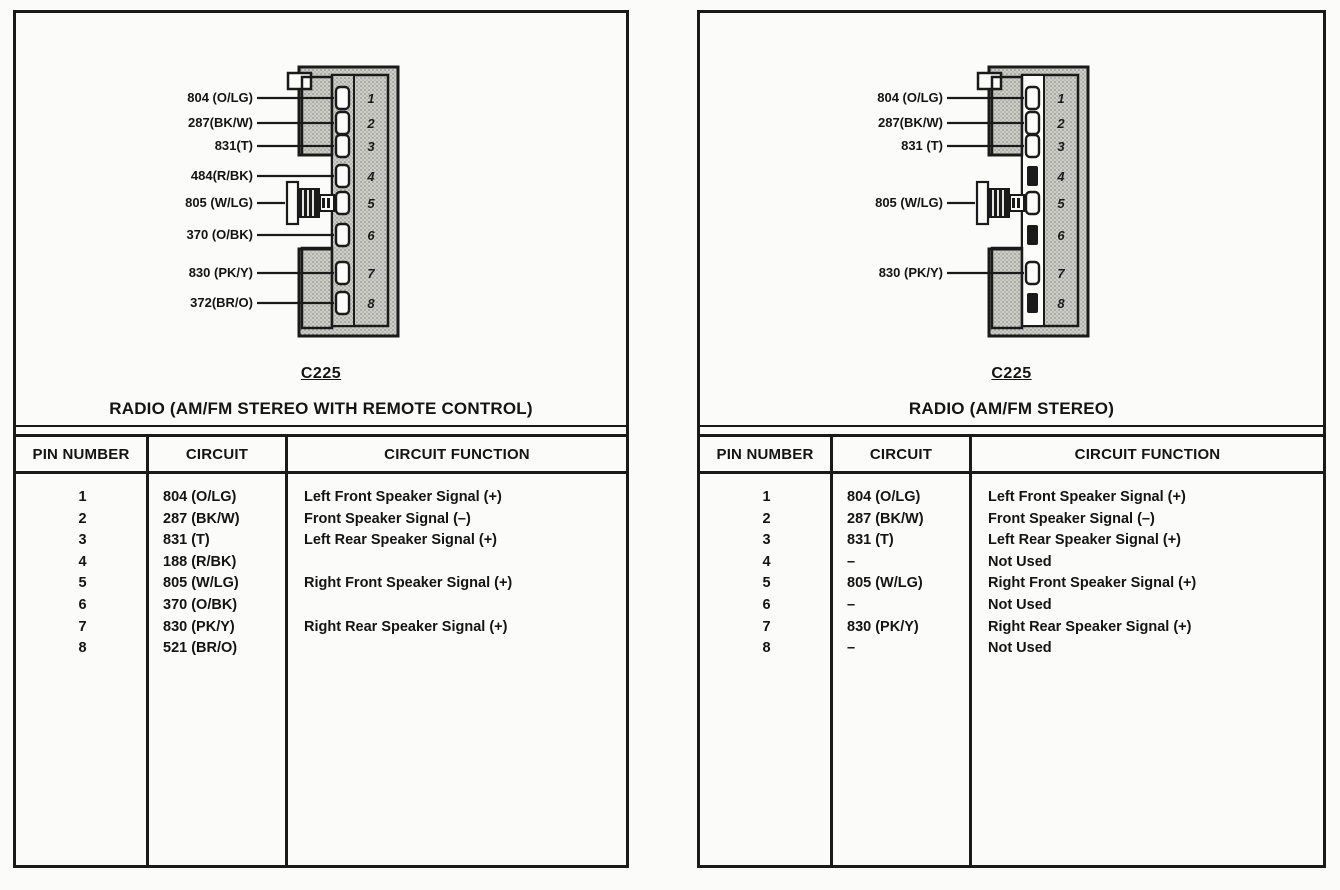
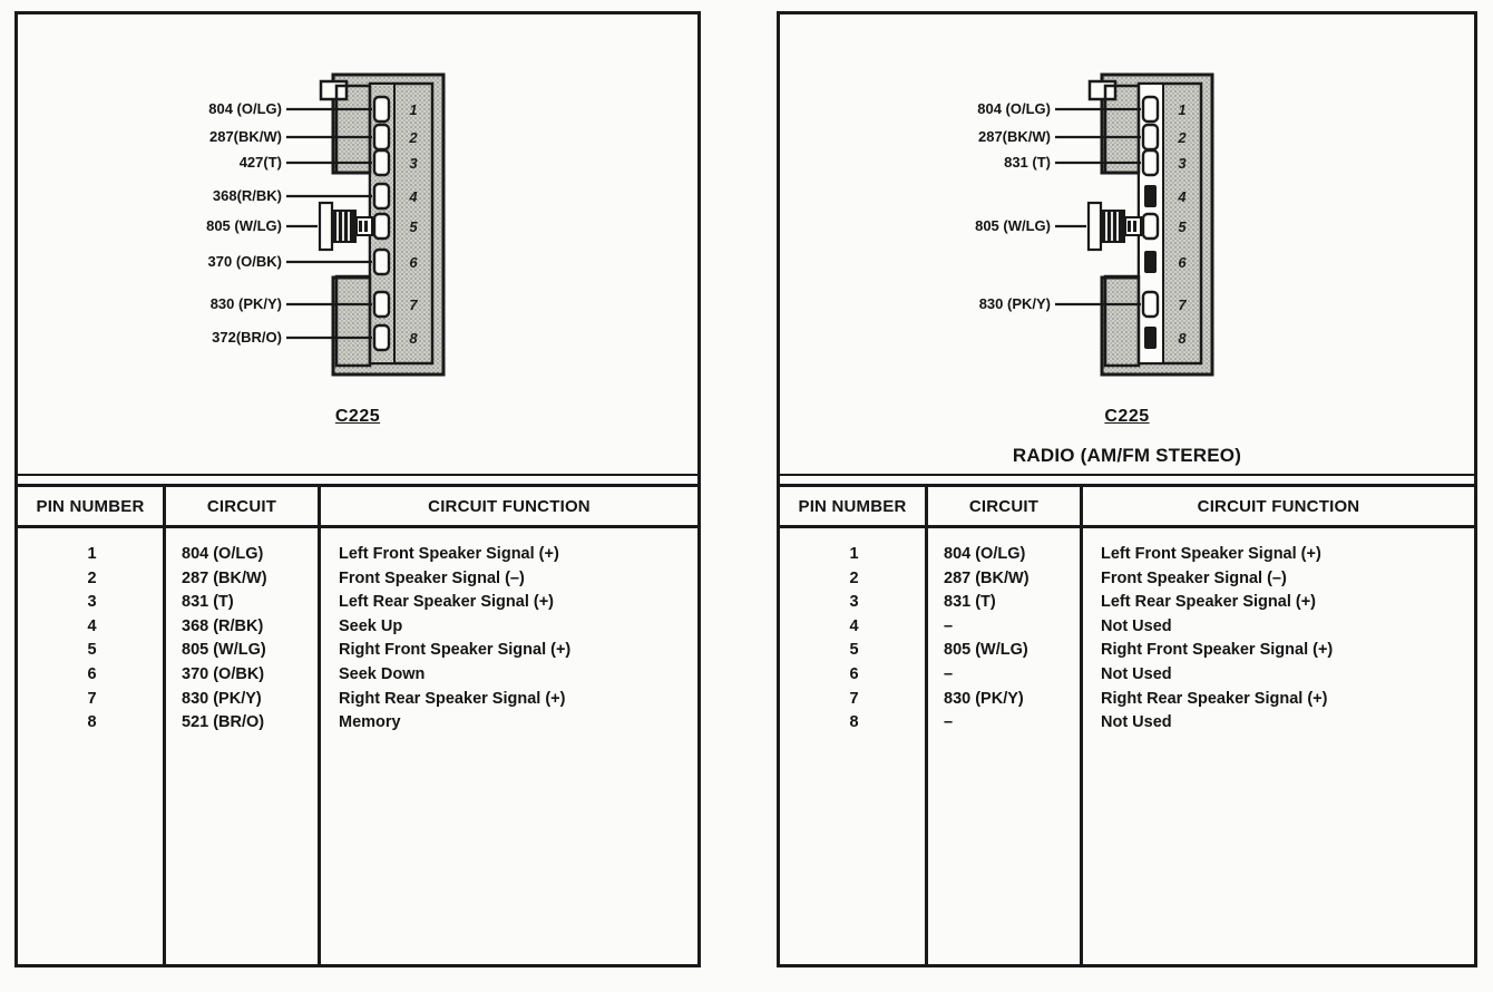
  1
  2
  3
  4
  5
  6
  7
  8
  804 (O/LG)
  287(BK/W)
- 831(T)
+ 427(T)
- 484(R/BK)
+ 368(R/BK)
  805 (W/LG)
  370 (O/BK)
  830 (PK/Y)
  372(BR/O)
  C225
- RADIO (AM/FM STEREO WITH REMOTE CONTROL)
  PIN NUMBER
  CIRCUIT
  CIRCUIT FUNCTION
  1
  804 (O/LG)
  Left Front Speaker Signal (+)
  2
  287 (BK/W)
  Front Speaker Signal (–)
  3
  831 (T)
  Left Rear Speaker Signal (+)
  4
- 188 (R/BK)
+ 368 (R/BK)
+ Seek Up
  5
  805 (W/LG)
  Right Front Speaker Signal (+)
  6
  370 (O/BK)
+ Seek Down
  7
  830 (PK/Y)
  Right Rear Speaker Signal (+)
  8
  521 (BR/O)
+ Memory
  1
  2
  3
  4
  5
  6
  7
  8
  804 (O/LG)
  287(BK/W)
  831 (T)
  805 (W/LG)
  830 (PK/Y)
  C225
  RADIO (AM/FM STEREO)
  PIN NUMBER
  CIRCUIT
  CIRCUIT FUNCTION
  1
  804 (O/LG)
  Left Front Speaker Signal (+)
  2
  287 (BK/W)
  Front Speaker Signal (–)
  3
  831 (T)
  Left Rear Speaker Signal (+)
  4
  –
  Not Used
  5
  805 (W/LG)
  Right Front Speaker Signal (+)
  6
  –
  Not Used
  7
  830 (PK/Y)
  Right Rear Speaker Signal (+)
  8
  –
  Not Used
